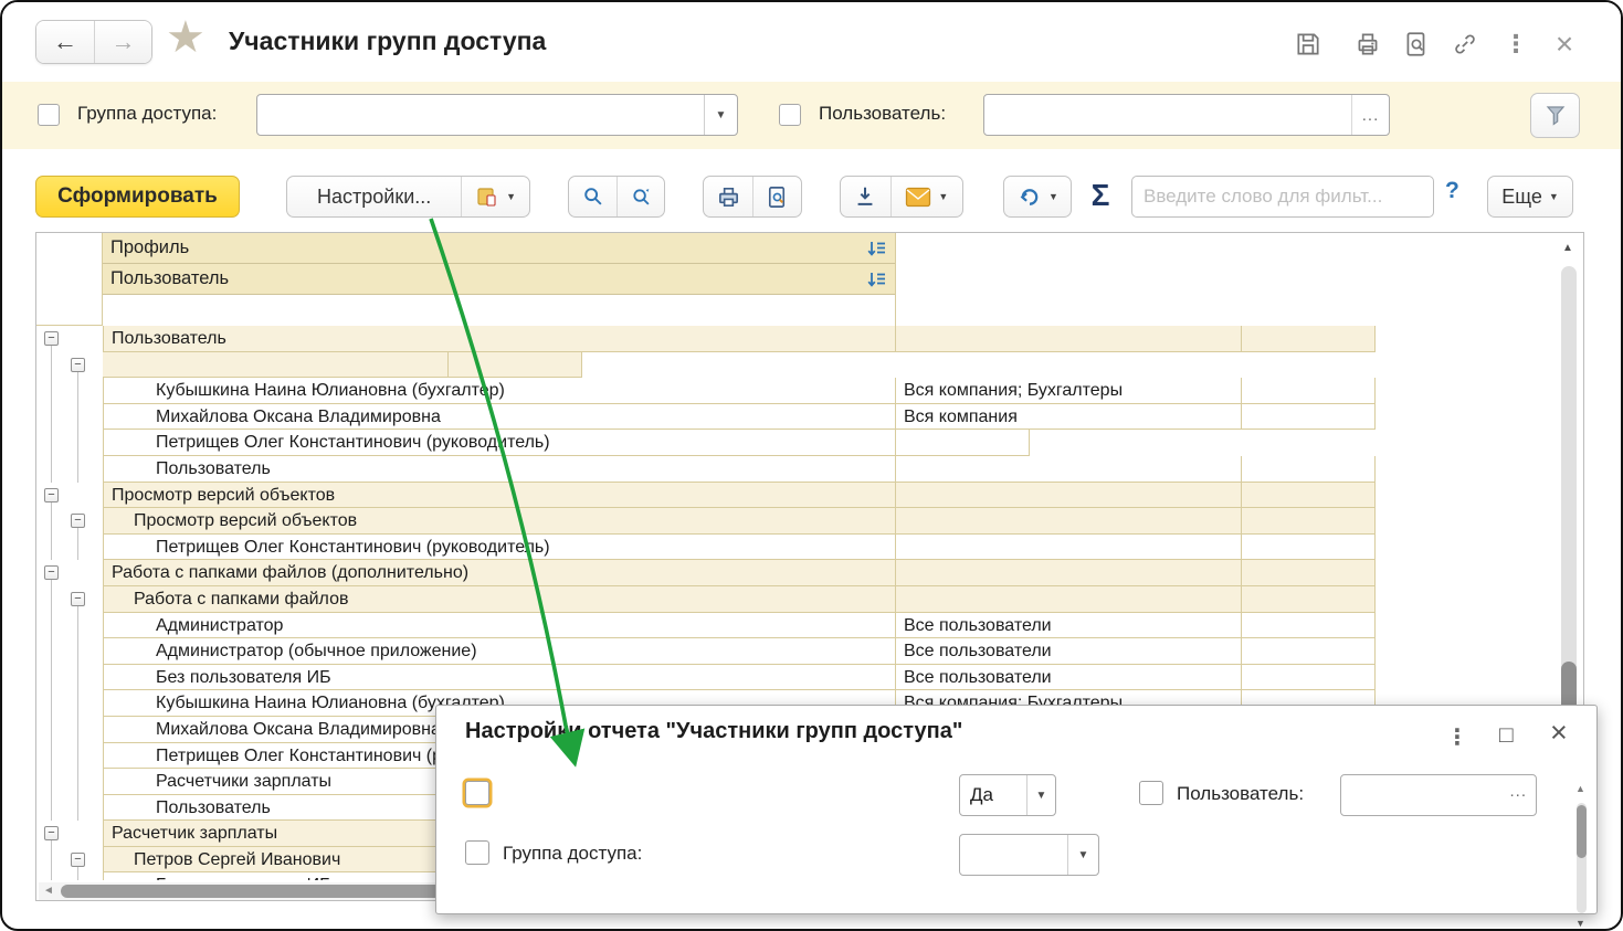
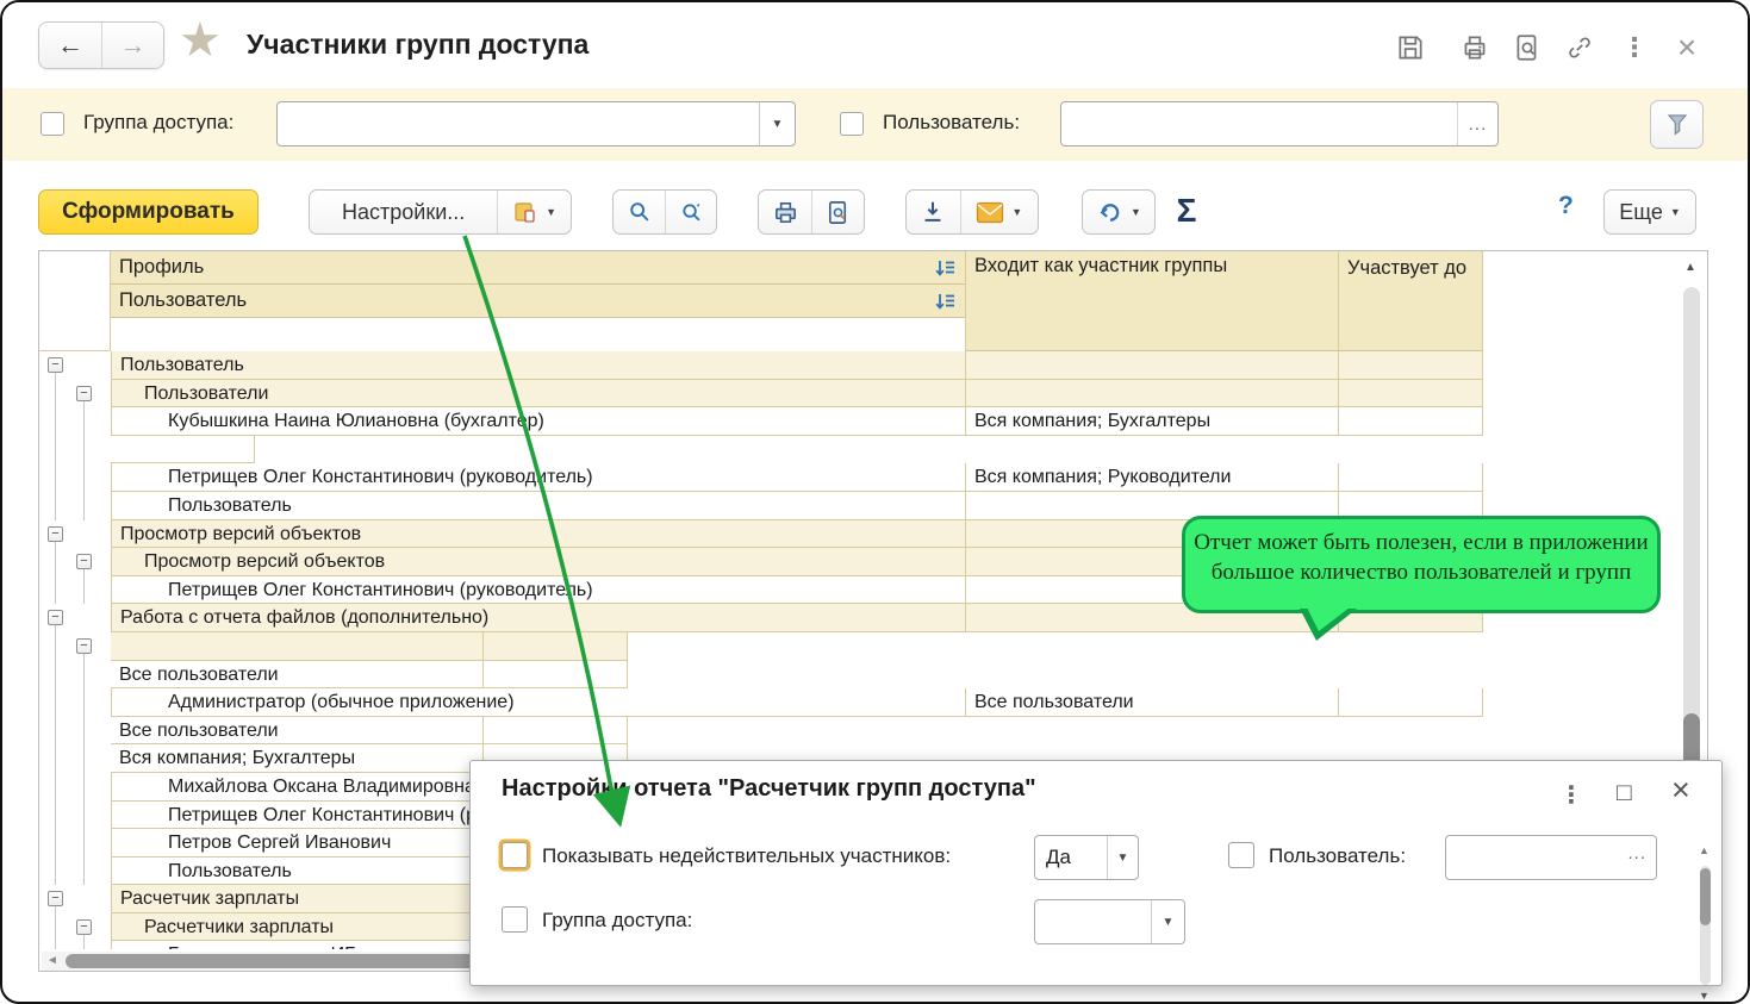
  ←
  →
  ★
  Участники групп доступа
  ⋮
  ×
  Группа доступа:
  ▼
  Пользователь:
  ...
  Сформировать
  Настройки...
  ▼
  ▼
  ▼
  Σ
- Введите слово для фильт...
  ?
  Еще
  ▼
  Профиль
  Пользователь
+ Входит как участник группы
+ Участвует до
  −
  Пользователь
  −
+ Пользователи
  Кубышкина Наина Юлиановна (бухгалтр)
  Вся компания; Бухгалтеры
- Михайлова Оксана Владимировна
- Вся компания
  Петрищев Олег Константинович (руководитель)
+ Вся компания; Руководители
  Пользователь
  −
  Просмотр версий объектов
  −
  Просмотр версий объектов
  Петрищев Олег Константинович (руководитель)
  −
- Работа с папками файлов (дополнительно)
+ Работа с отчета файлов (дополнительно)
  −
- Работа с папками файлов
- Администратор
  Все пользователи
  Администратор (обычное приложение)
  Все пользователи
- Без пользователя ИБ
  Все пользователи
- Кубышкина Наина Юлиановна (бухгалтер)
  Вся компания; Бухгалтеры
  Михайлова Оксана Владимировн
- Расчетчики зарплаты
+ Петров Сергей Иванович
  Пользователь
  −
  Расчетчик зарплаты
  −
- Петров Сергей Иванович
+ Расчетчики зарплаты
  ▲
  ◄
+ Отчет может быть полезен, если в приложении большое количество пользователей и групп
- Настройки отчета "Участники групп доступа"
+ Настройки отчета "Расчетчик групп доступа"
  ⋮
  □
  ×
+ Показывать недействительных участников:
  Да
  ▼
  Пользователь:
  ...
  Группа доступа:
  ▼
  ▲
  ▼
